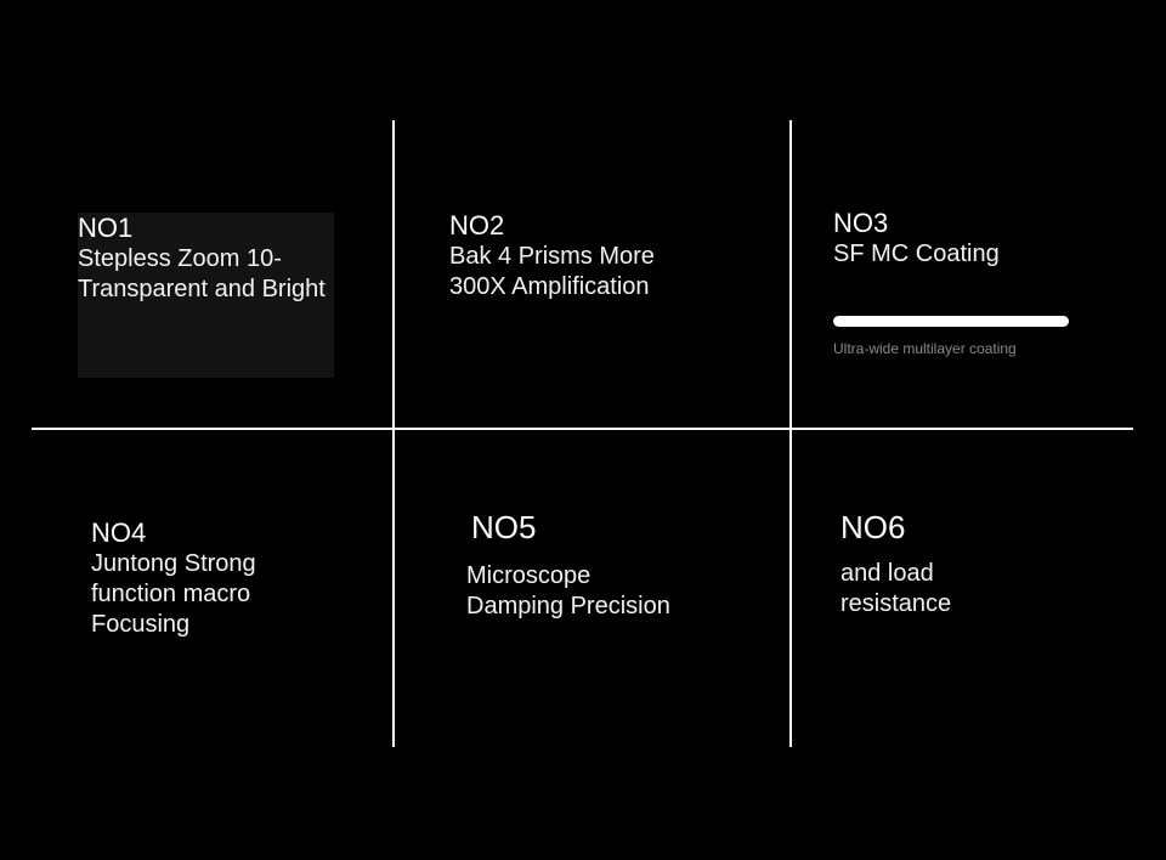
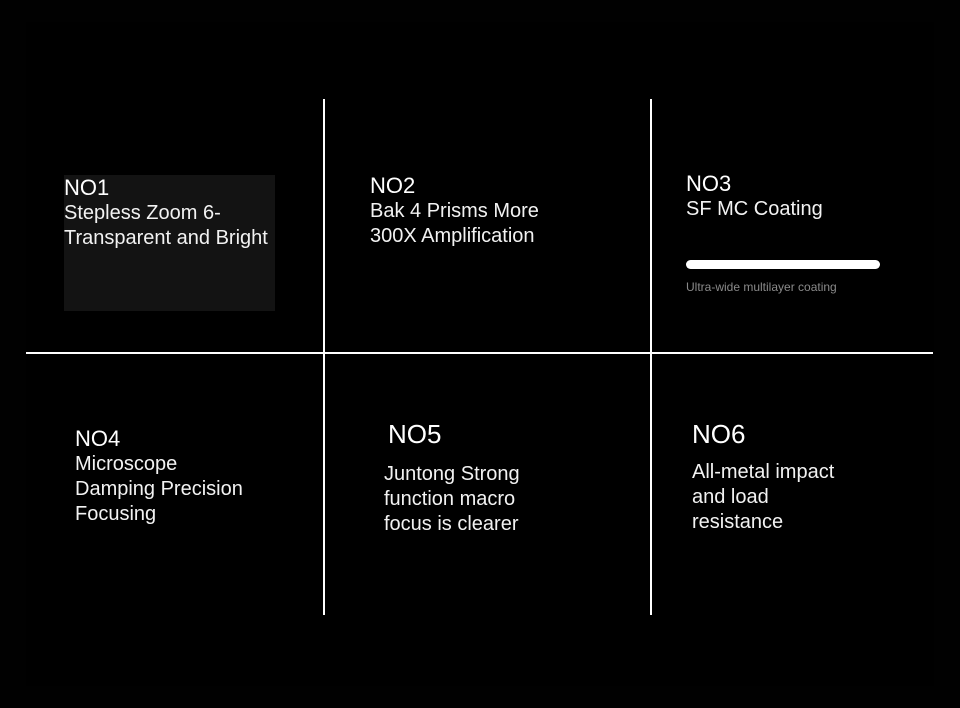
  NO1
- Stepless Zoom 10-
+ Stepless Zoom 6-
  Transparent and Bright
  NO2
  Bak 4 Prisms More
  300X Amplification
  NO3
  SF MC Coating
  Ultra-wide multilayer coating
  NO4
- Juntong Strong
+ Microscope
- function macro
+ Damping Precision
  Focusing
  NO5
- Microscope
+ Juntong Strong
- Damping Precision
+ function macro
+ focus is clearer
  NO6
+ All-metal impact
  and load
  resistance
